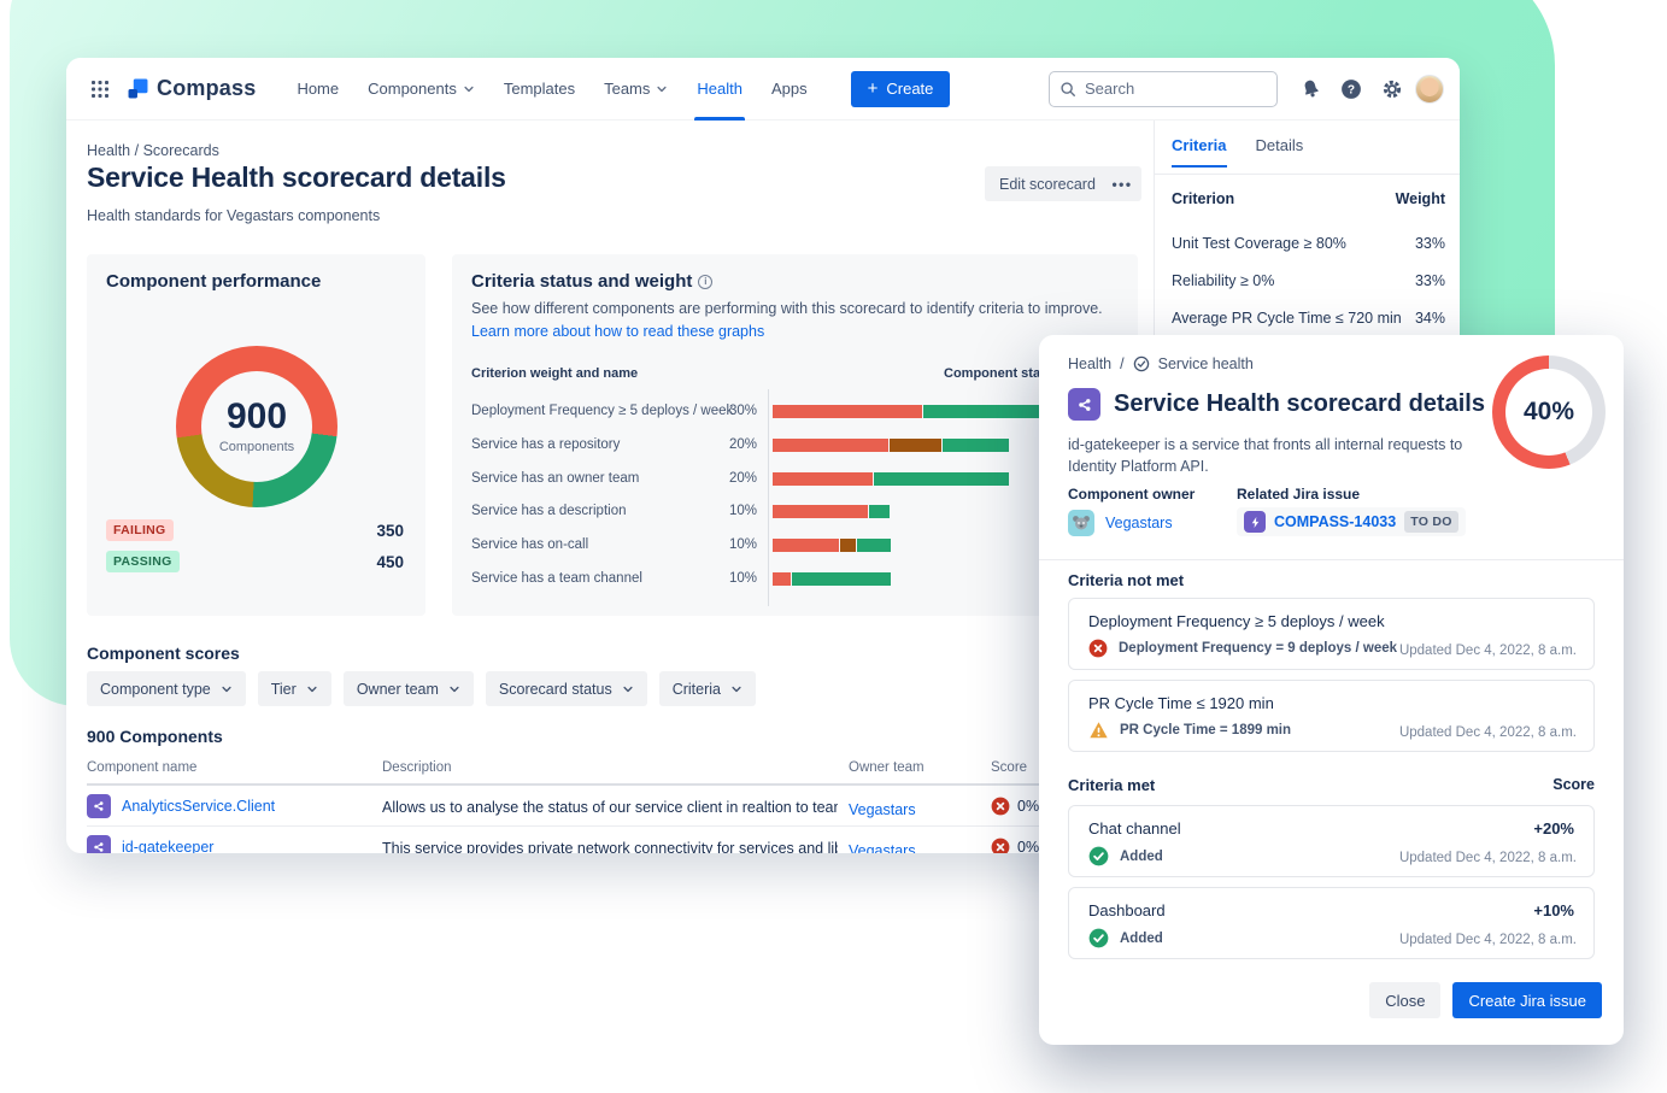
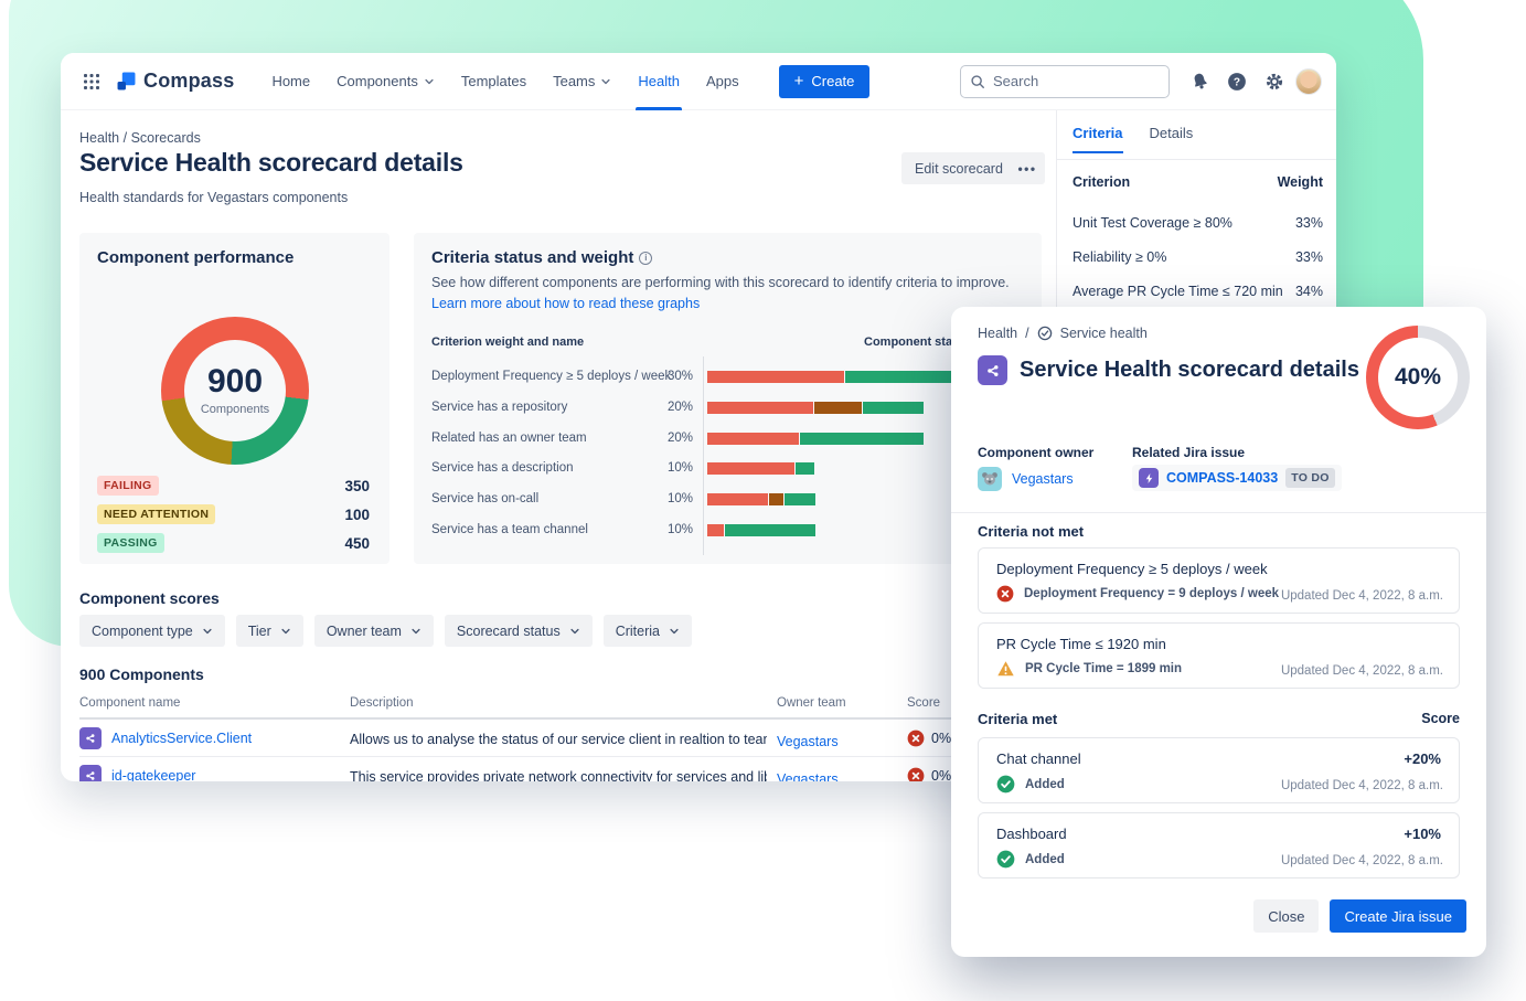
  Compass
  Home
  Components
  Templates
  Teams
  Health
  Apps
  +
  Create
  Search
  ?
  Health / Scorecards
  Service Health scorecard details
  Health standards for Vegastars components
  Edit scorecard
  •••
  Component performance
  900
  Components
  FAILING
  350
+ NEED ATTENTION
+ 100
  PASSING
  450
  Criteria status and weight i
  See how different components are performing with this scorecard to identify criteria to improve.
  Learn more about how to read these graphs
  Criterion weight and name
  Component sta
  Deployment Frequency ≥ 5 deploys / week
  30%
  Service has a repository
  20%
- Service has an owner team
+ Related has an owner team
  20%
  Service has a description
  10%
  Service has on-call
  10%
  Service has a team channel
  10%
  Criteria
  Details
  Criterion
  Weight
  Unit Test Coverage ≥ 80%
  33%
  Reliability ≥ 0%
  33%
  Average PR Cycle Time ≤ 720 min
  34%
  Component scores
  Component type
  Tier
  Owner team
  Scorecard status
  Criteria
  900 Components
  Component name
  Description
  Owner team
  Score
  AnalyticsService.Client
  Allows us to analyse the status of our service client in realtion to tea
  Vegastars
  0%
  id-gatekeeper
  This service provides private network connectivity for services and li
  Vegastars
  0%
  Health
  /
  Service health
  Service Health scorecard details
- id-gatekeeper is a service that fronts all internal requests to Identity Platform API.
  40%
  Component owner
  Related Jira issue
  Vegastars
  COMPASS-14033
  TO DO
  Criteria not met
  Deployment Frequency ≥ 5 deploys / week
  Deployment Frequency = 9 deploys / week
  Updated Dec 4, 2022, 8 a.m.
  PR Cycle Time ≤ 1920 min
  PR Cycle Time = 1899 min
  Updated Dec 4, 2022, 8 a.m.
  Criteria met
  Score
  Chat channel
  +20%
  Added
  Updated Dec 4, 2022, 8 a.m.
  Dashboard
  +10%
  Added
  Updated Dec 4, 2022, 8 a.m.
  Close
  Create Jira issue
